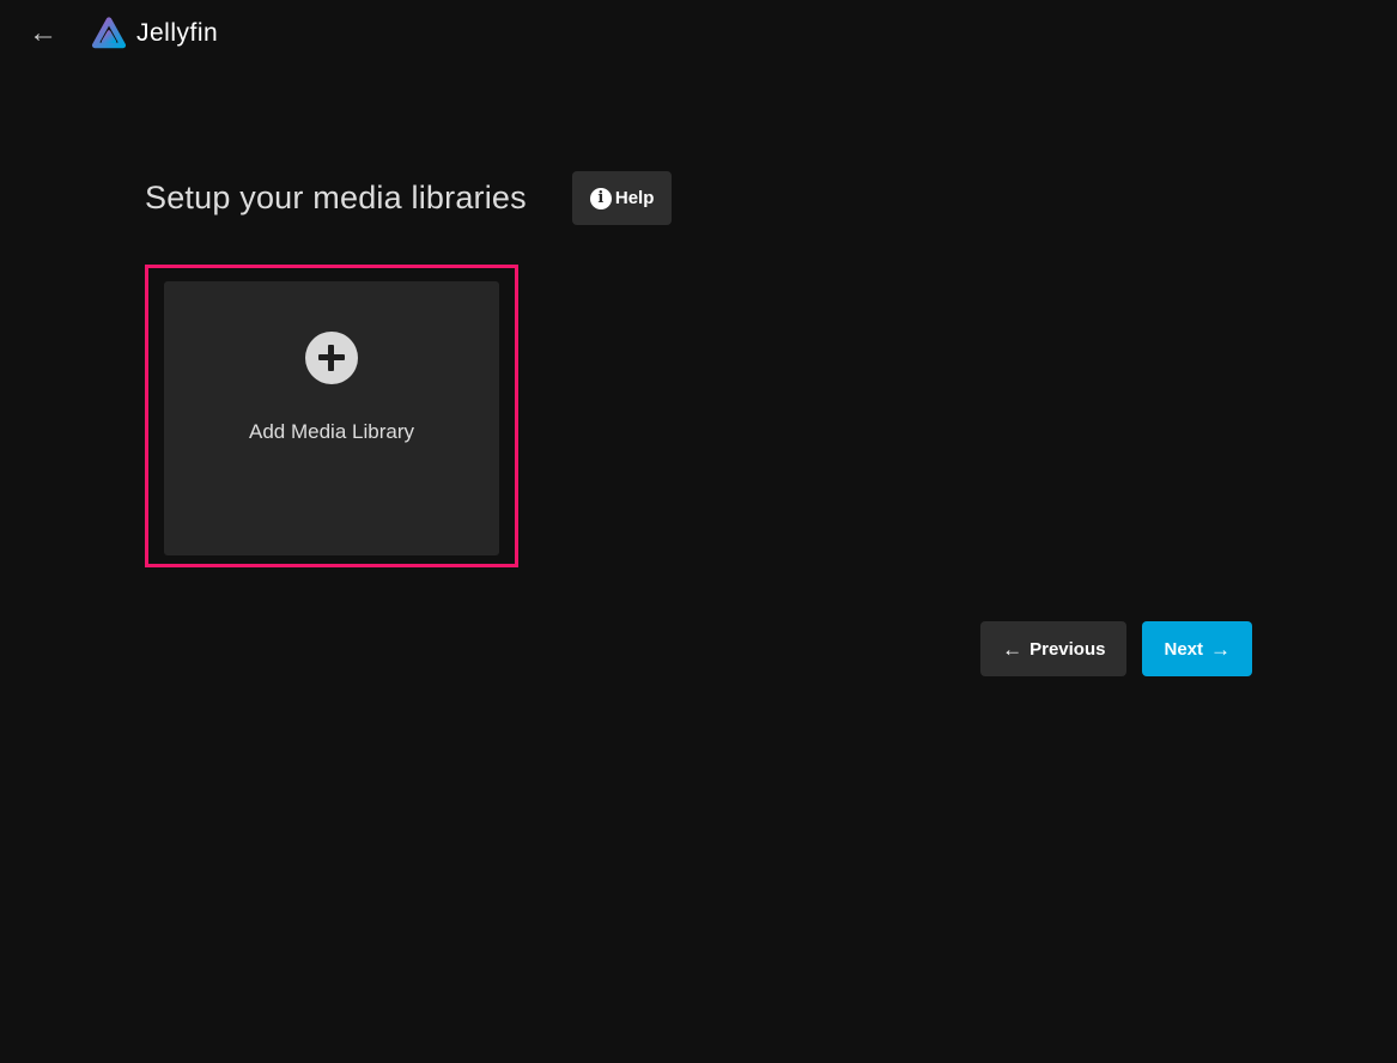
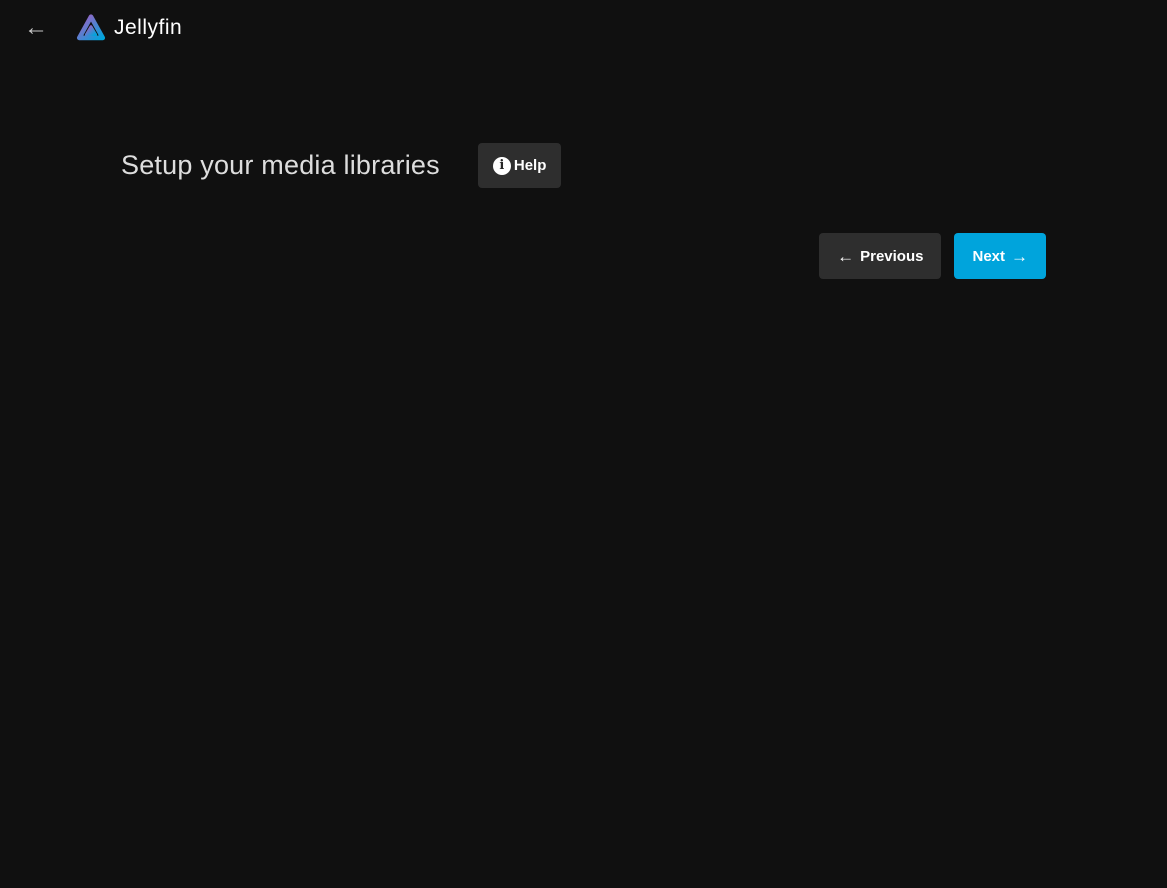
  ←
  Jellyfin
  Setup your media libraries
  i
  Help
- Add Media Library
  ←
  Previous
  Next
  →
